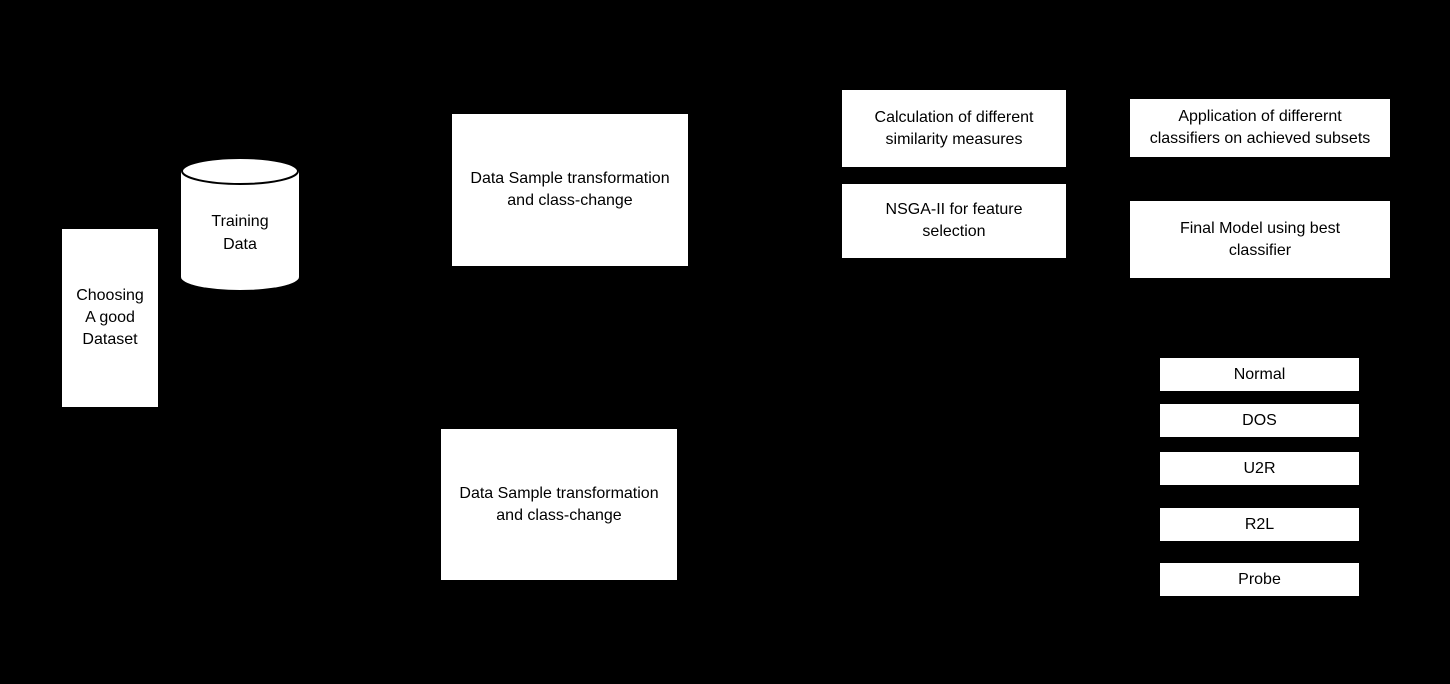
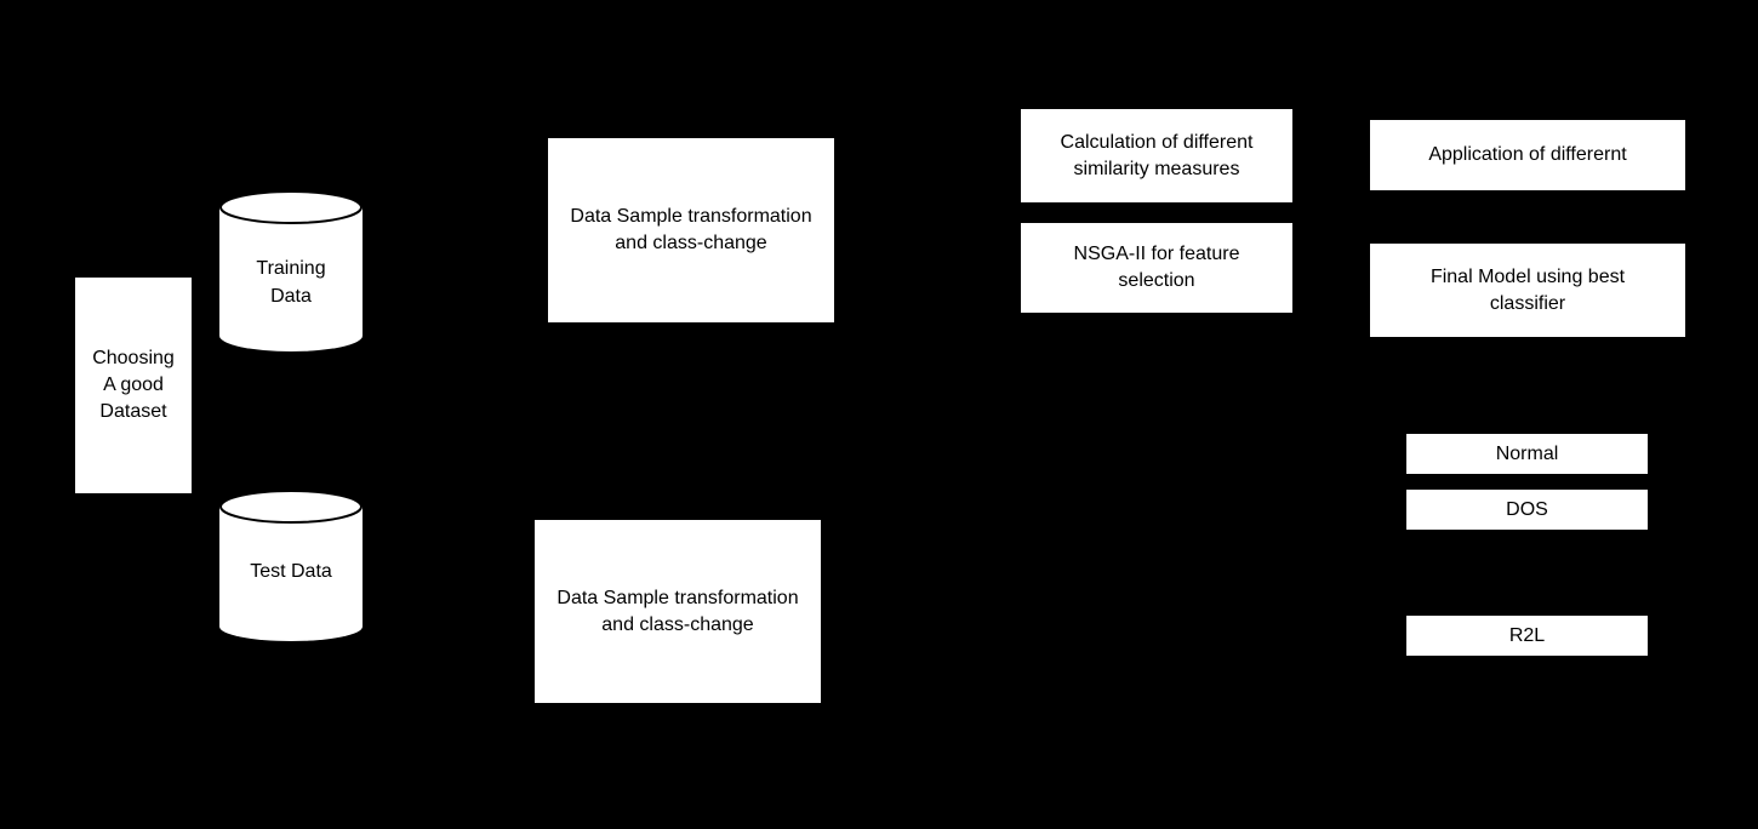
  Choosing
  A good
  Dataset
  Training
  Data
+ Test Data
  Data Sample transformation
  and class-change
  Data Sample transformation
  and class-change
  Calculation of different
  similarity measures
  NSGA-II for feature
  selection
  Application of differernt
- classifiers on achieved subsets
  Final Model using best
  classifier
  Normal
  DOS
- U2R
  R2L
- Probe
